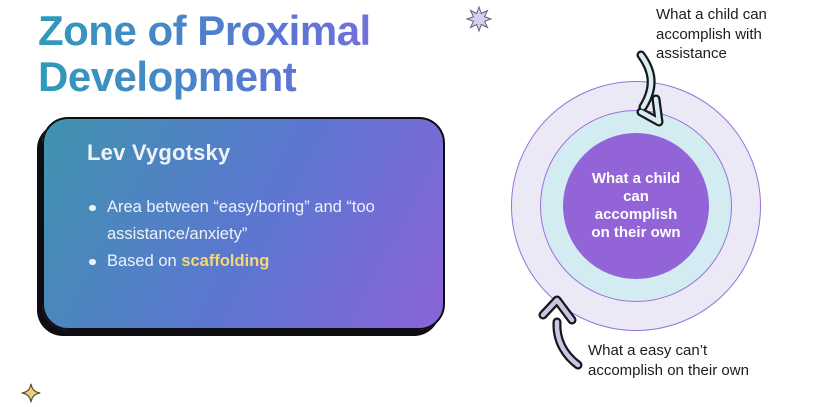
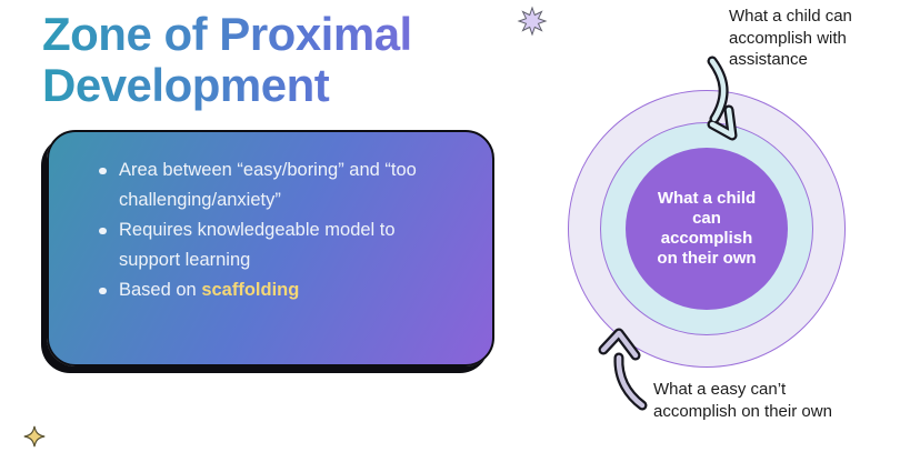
  Zone of Proximal Development
- Lev Vygotsky
- Area between “easy/boring” and “too assistance/anxiety”
+ Area between “easy/boring” and “too challenging/anxiety”
+ Requires knowledgeable model to support learning
  Based on scaffolding
  What a child can accomplish on their own
  What a child can accomplish with assistance
  What a easy can’t accomplish on their own
